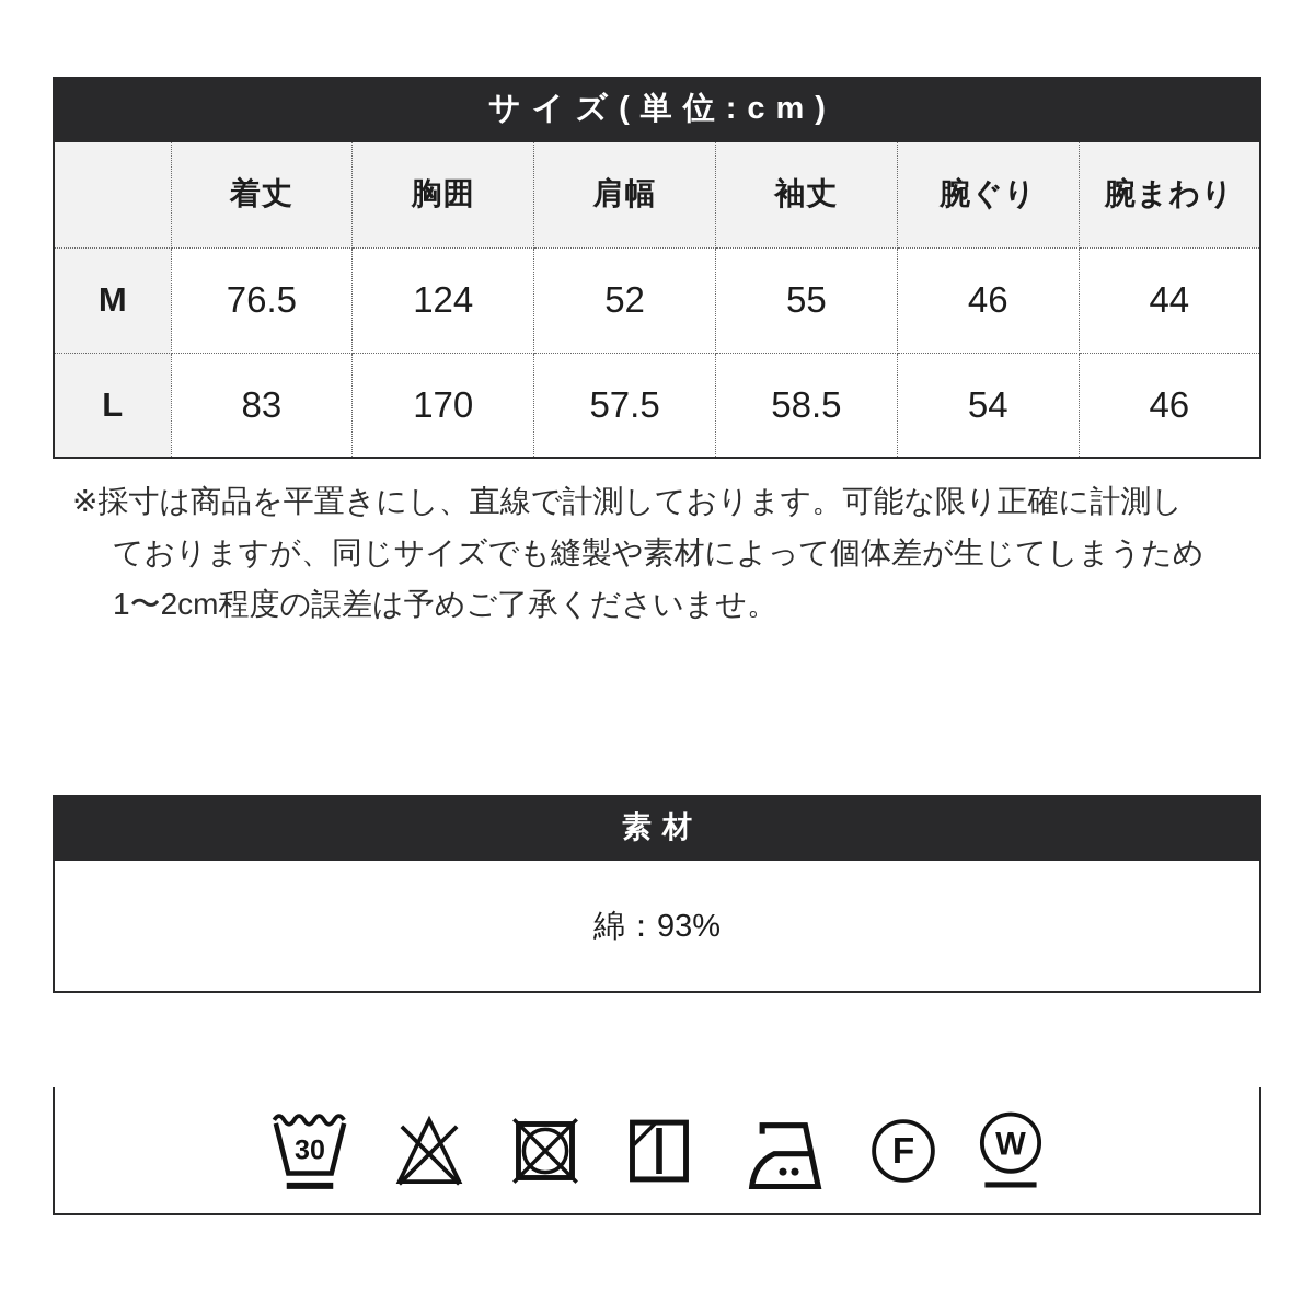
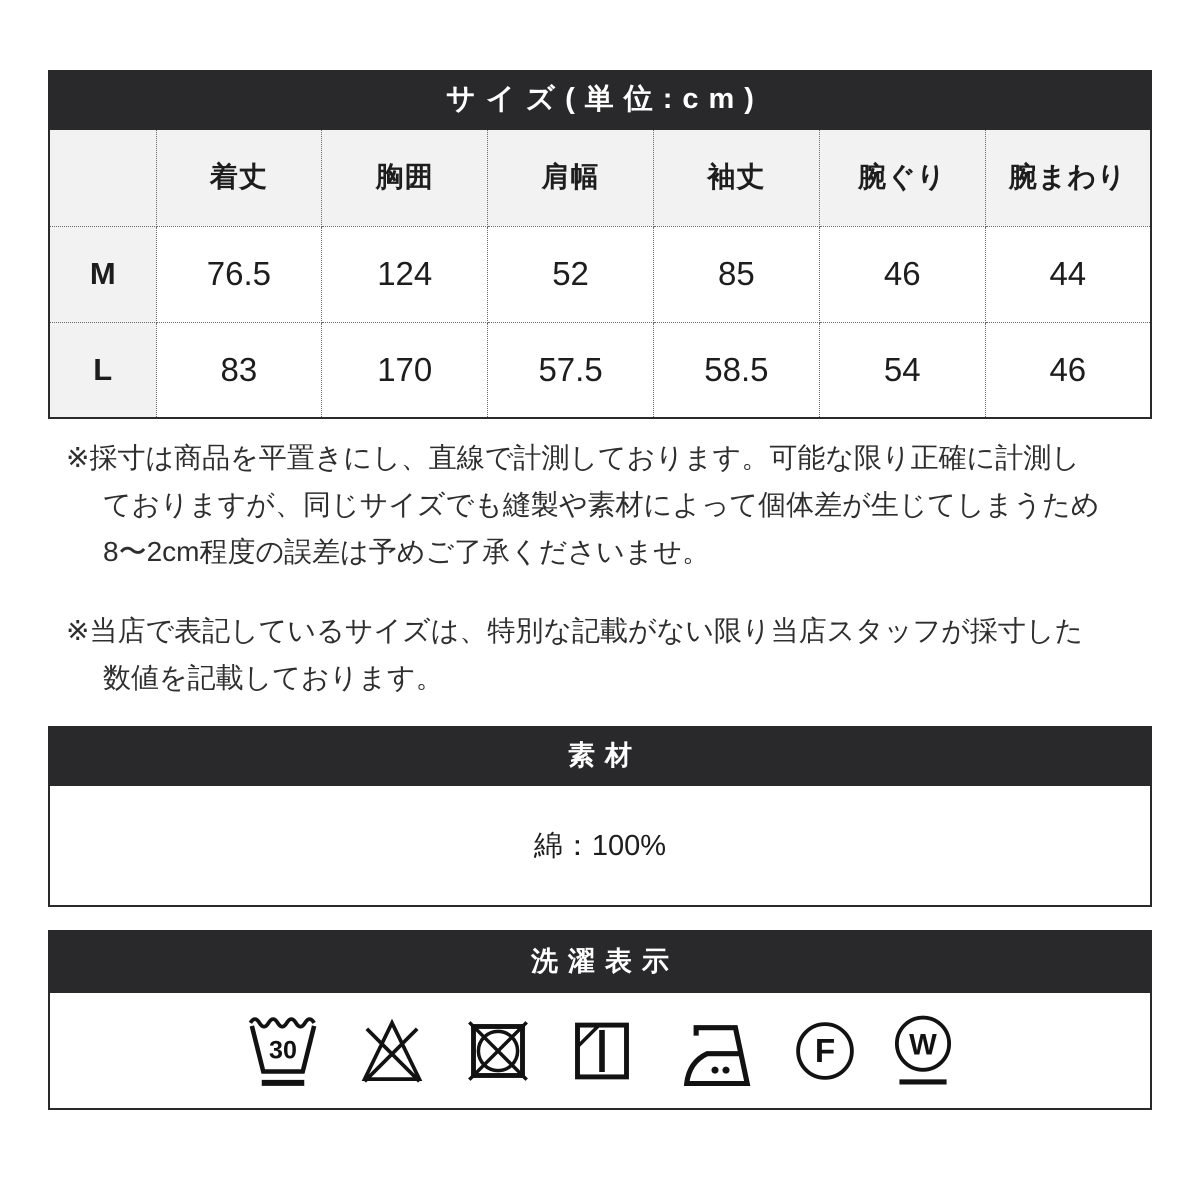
  サイズ(単位:cm)
  	着丈	胸囲	肩幅	袖丈	腕ぐり	腕まわり
- M	76.5	124	52	55	46	44
+ M	76.5	124	52	85	46	44
  L	83	170	57.5	58.5	54	46
  ※採寸は商品を平置きにし、直線で計測しております。可能な限り正確に計測し
  ておりますが、同じサイズでも縫製や素材によって個体差が生じてしまうため
- 1〜2cm程度の誤差は予めご了承くださいませ。
+ 8〜2cm程度の誤差は予めご了承くださいませ。
+ ※当店で表記しているサイズは、特別な記載がない限り当店スタッフが採寸した
+ 数値を記載しております。
  素材
- 綿：93%
+ 綿：100%
+ 洗濯表示
  30
  F
  W
